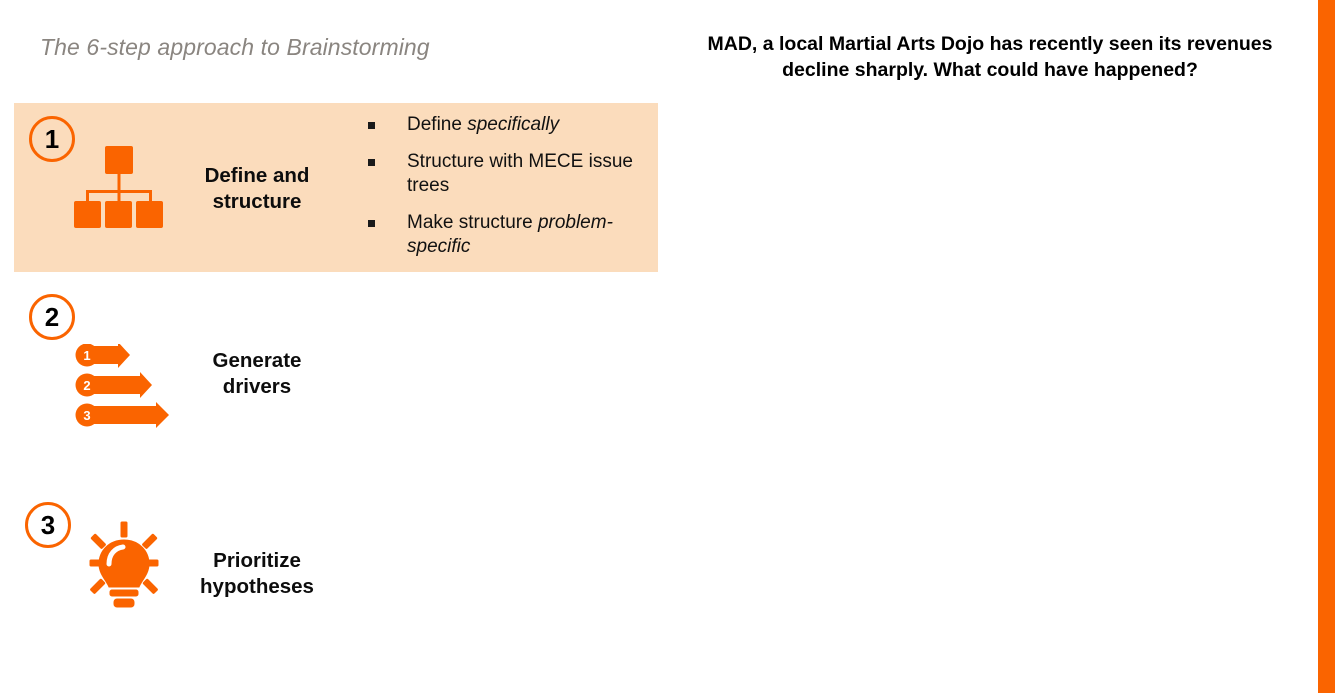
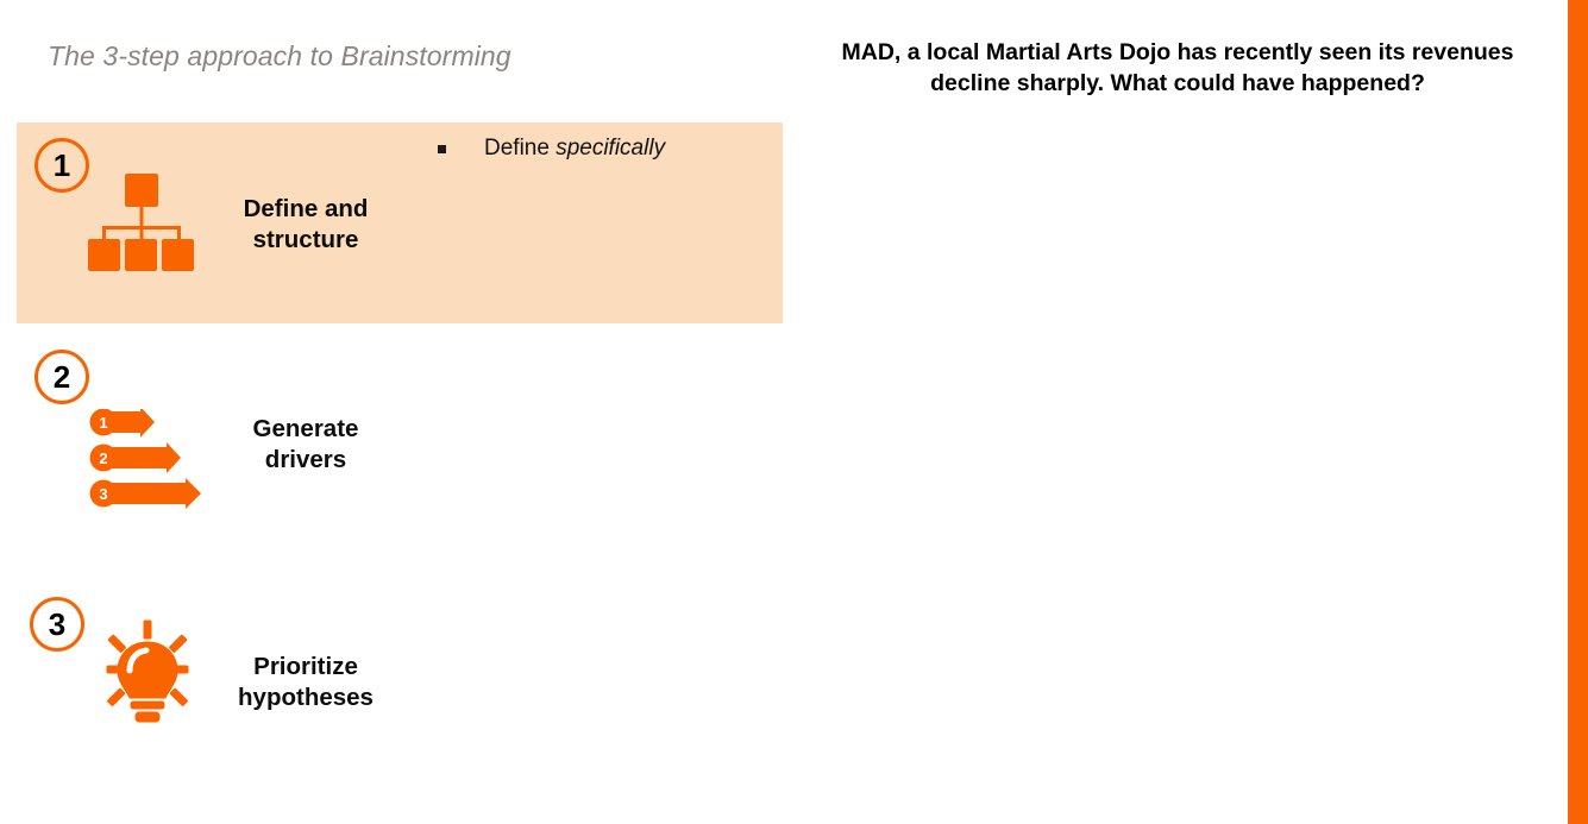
- The 6-step approach to Brainstorming
+ The 3-step approach to Brainstorming
  MAD, a local Martial Arts Dojo has recently seen its revenues decline sharply. What could have happened?
  1
  Define and
  structure
  Define specifically
- Structure with MECE issue trees
- Make structure problem-specific
  2
  1
  2
  3
  Generate
  drivers
  3
  Prioritize
  hypotheses
